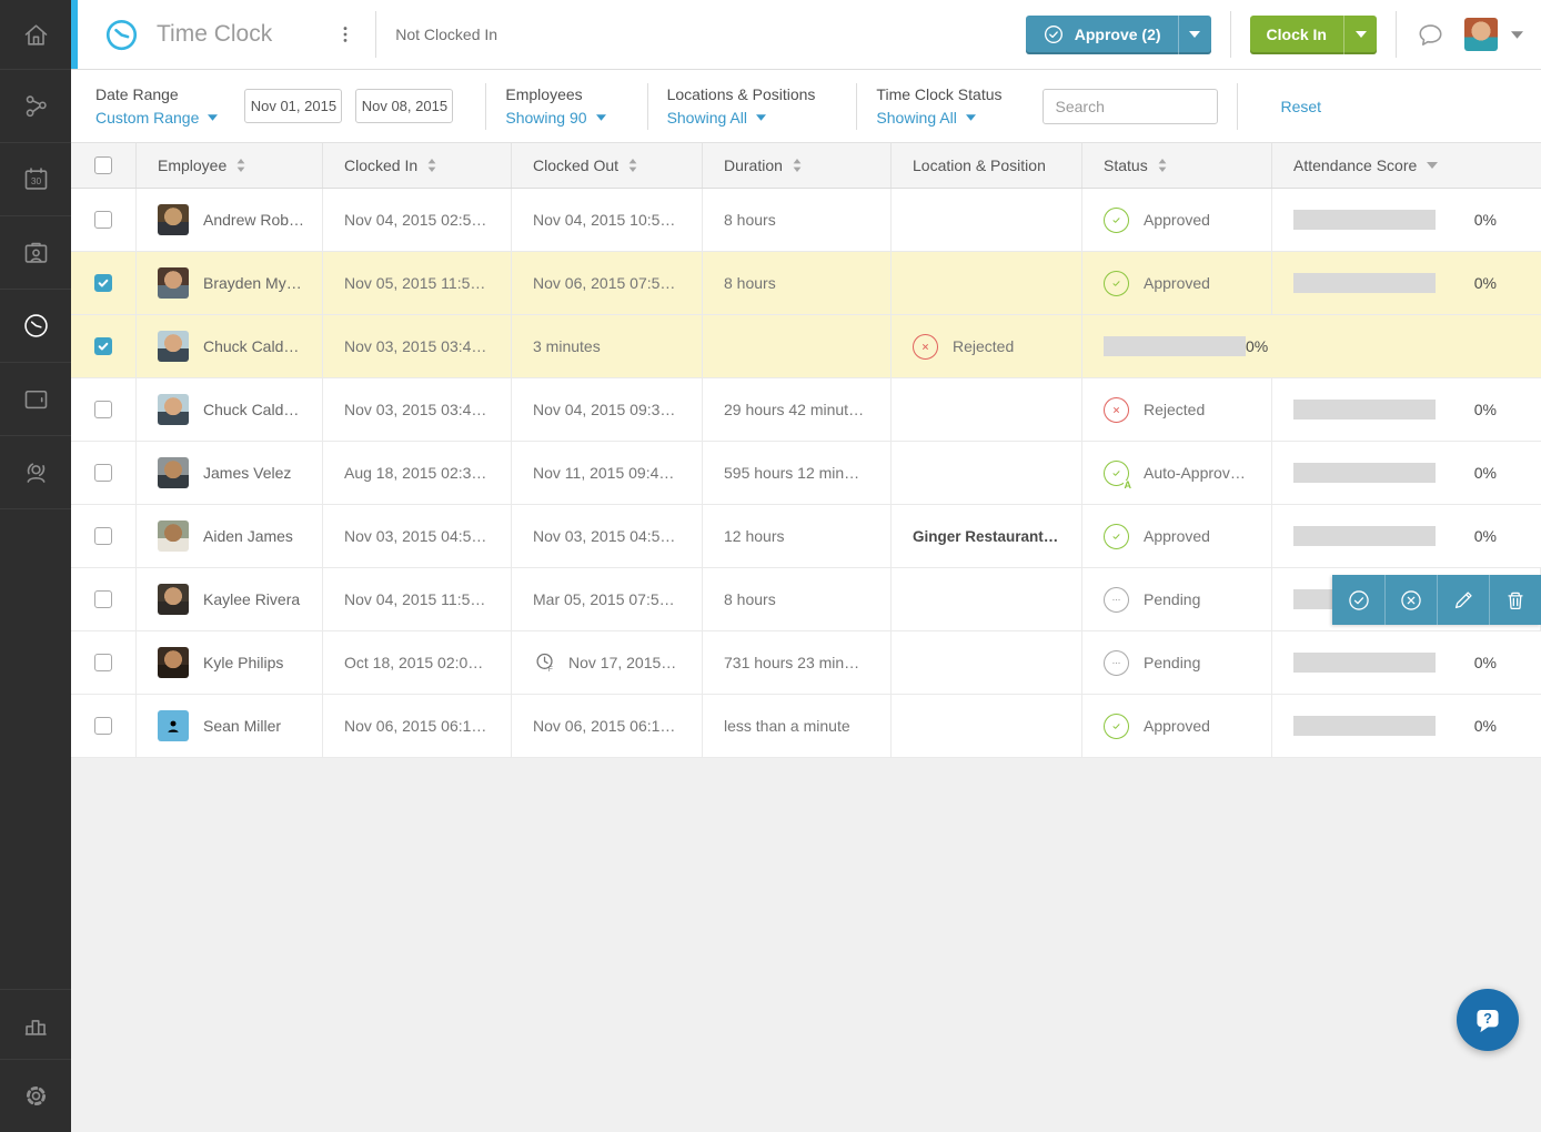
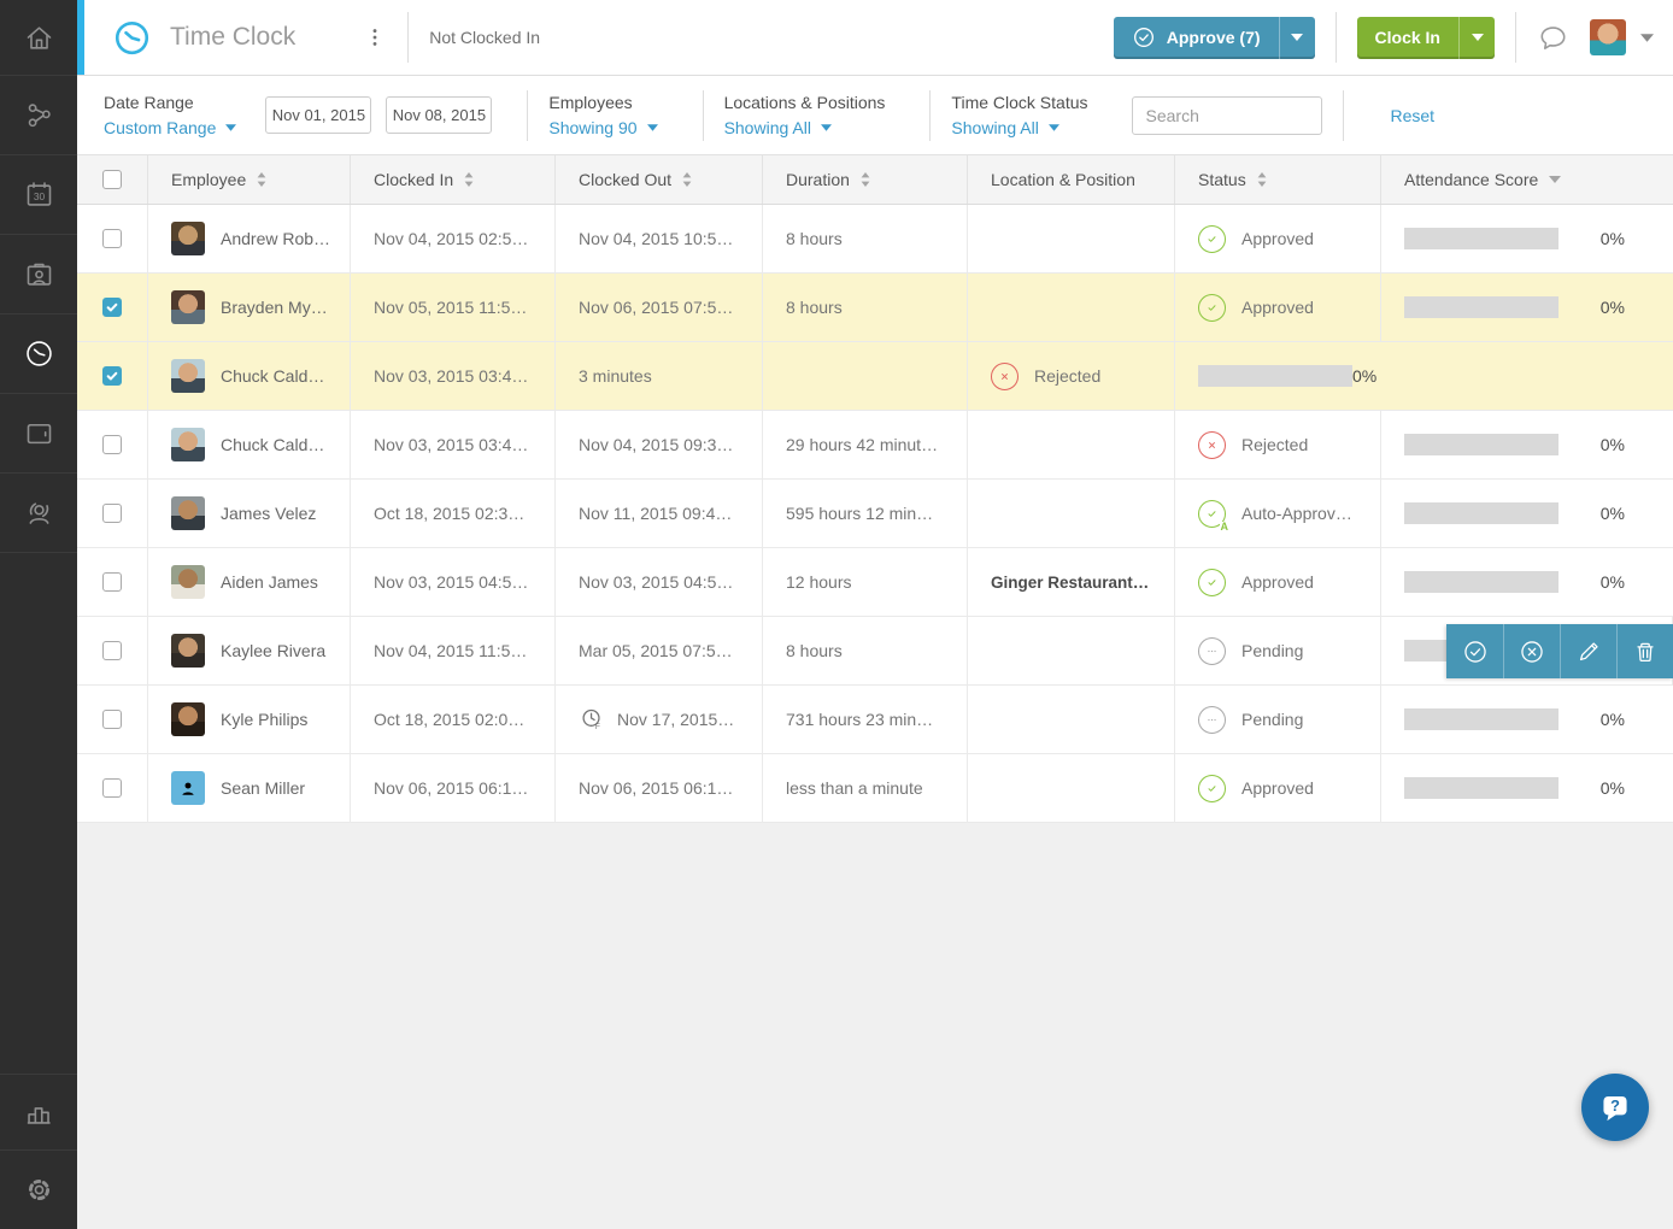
  30
  Time Clock
  Not Clocked In
- Approve (2)
+ Approve (7)
  Clock In
  Date Range
  Custom Range
  Nov 01, 2015
  Nov 08, 2015
  Employees
  Showing 90
  Locations & Positions
  Showing All
  Time Clock Status
  Showing All
  Search
  Reset
  Employee
  Clocked In
  Clocked Out
  Duration
  Location & Position
  Status
  Attendance Score
  Andrew Rob…
  Nov 04, 2015 02:5…
  Nov 04, 2015 10:5…
  8 hours
  Approved
  0%
  Brayden My…
  Nov 05, 2015 11:5…
  Nov 06, 2015 07:5…
  8 hours
  Approved
  0%
  Chuck Cald…
  Nov 03, 2015 03:4…
  3 minutes
  Rejected
  0%
  Chuck Cald…
  Nov 03, 2015 03:4…
  Nov 04, 2015 09:3…
  29 hours 42 minut…
  Rejected
  0%
  James Velez
- Aug 18, 2015 02:3…
+ Oct 18, 2015 02:3…
  Nov 11, 2015 09:4…
  595 hours 12 min…
  A
  Auto-Approv…
  0%
  Aiden James
  Nov 03, 2015 04:5…
  Nov 03, 2015 04:5…
  12 hours
  Ginger Restaurant…
  Approved
  0%
  Kaylee Rivera
  Nov 04, 2015 11:5…
  Mar 05, 2015 07:5…
  8 hours
  Pending
  Kyle Philips
  Oct 18, 2015 02:0…
  Nov 17, 2015…
  731 hours 23 min…
  Pending
  0%
  Sean Miller
  Nov 06, 2015 06:1…
  Nov 06, 2015 06:1…
  less than a minute
  Approved
  0%
  ?
